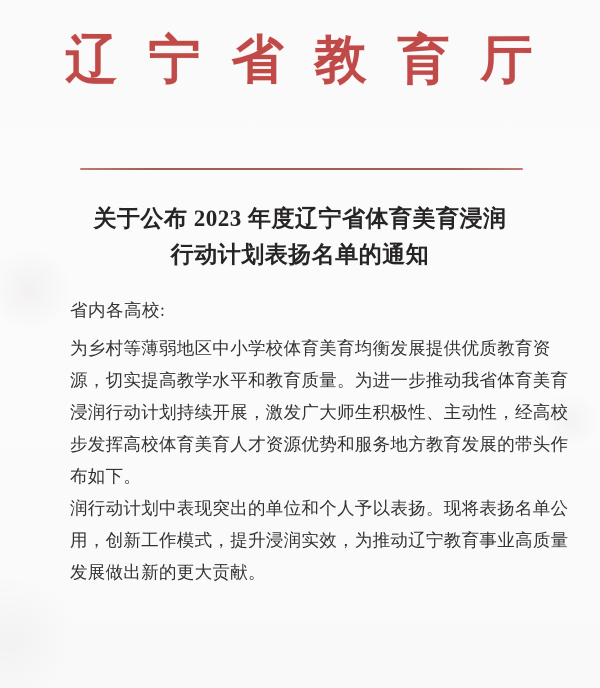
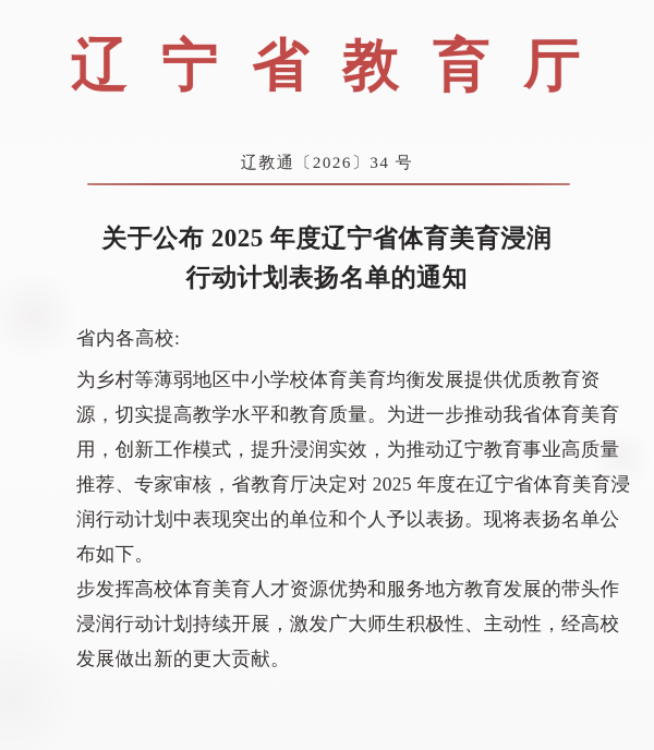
  辽 宁 省 教 育 厅
+ 辽教通〔2026〕34 号
- 关于公布 2023 年度辽宁省体育美育浸润
+ 关于公布 2025 年度辽宁省体育美育浸润
  行动计划表扬名单的通知
  省内各高校:
  为乡村等薄弱地区中小学校体育美育均衡发展提供优质教育资
  源，切实提高教学水平和教育质量。为进一步推动我省体育美育
- 浸润行动计划持续开展，激发广大师生积极性、主动性，经高校
+ 用，创新工作模式，提升浸润实效，为推动辽宁教育事业高质量
+ 推荐、专家审核，省教育厅决定对 2025 年度在辽宁省体育美育浸
- 步发挥高校体育美育人才资源优势和服务地方教育发展的带头作
+ 润行动计划中表现突出的单位和个人予以表扬。现将表扬名单公
  布如下。
- 润行动计划中表现突出的单位和个人予以表扬。现将表扬名单公
+ 步发挥高校体育美育人才资源优势和服务地方教育发展的带头作
- 用，创新工作模式，提升浸润实效，为推动辽宁教育事业高质量
+ 浸润行动计划持续开展，激发广大师生积极性、主动性，经高校
  发展做出新的更大贡献。
